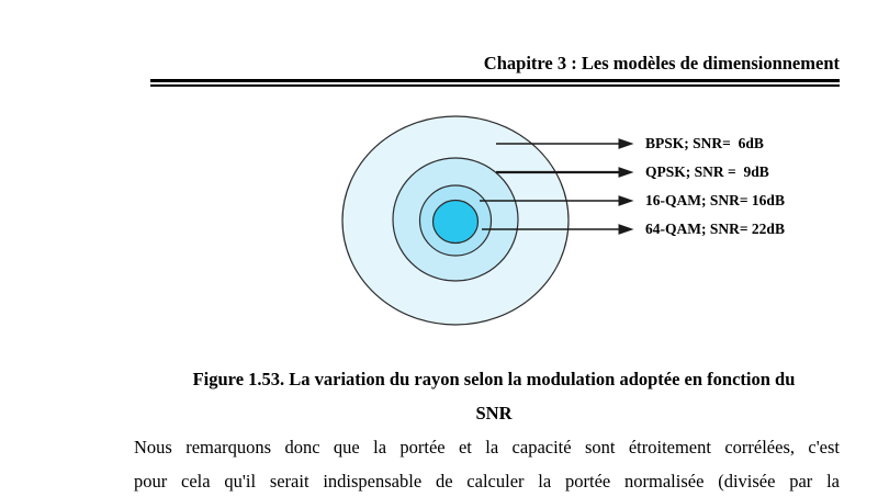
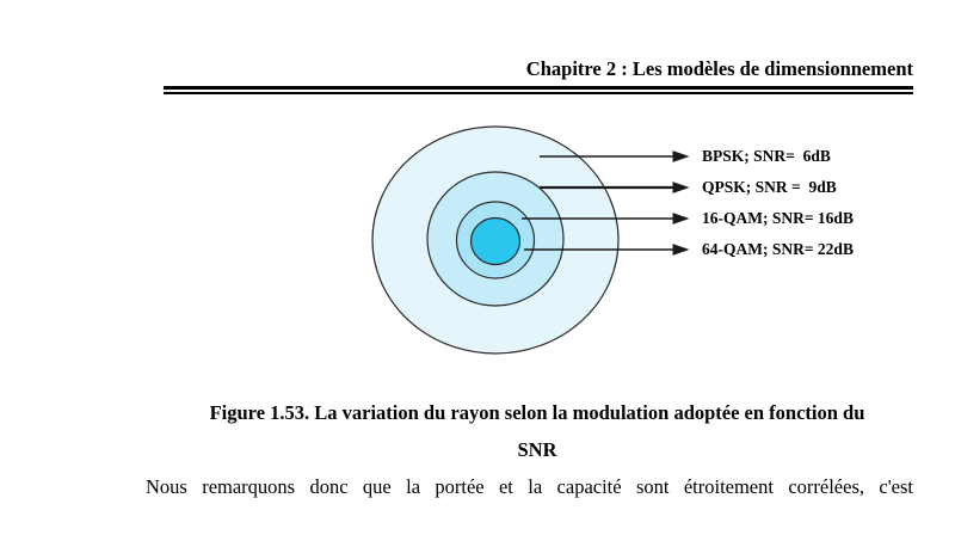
- Chapitre 3 : Les modèles de dimensionnement
+ Chapitre 2 : Les modèles de dimensionnement
  BPSK; SNR= 6dB
  QPSK; SNR = 9dB
  16-QAM; SNR= 16dB
  64-QAM; SNR= 22dB
  Figure 1.53. La variation du rayon selon la modulation adoptée en fonction du
  SNR
  Nous remarquons donc que la portée et la capacité sont étroitement corrélées, c'est
- pour cela qu'il serait indispensable de calculer la portée normalisée (divisée par la
